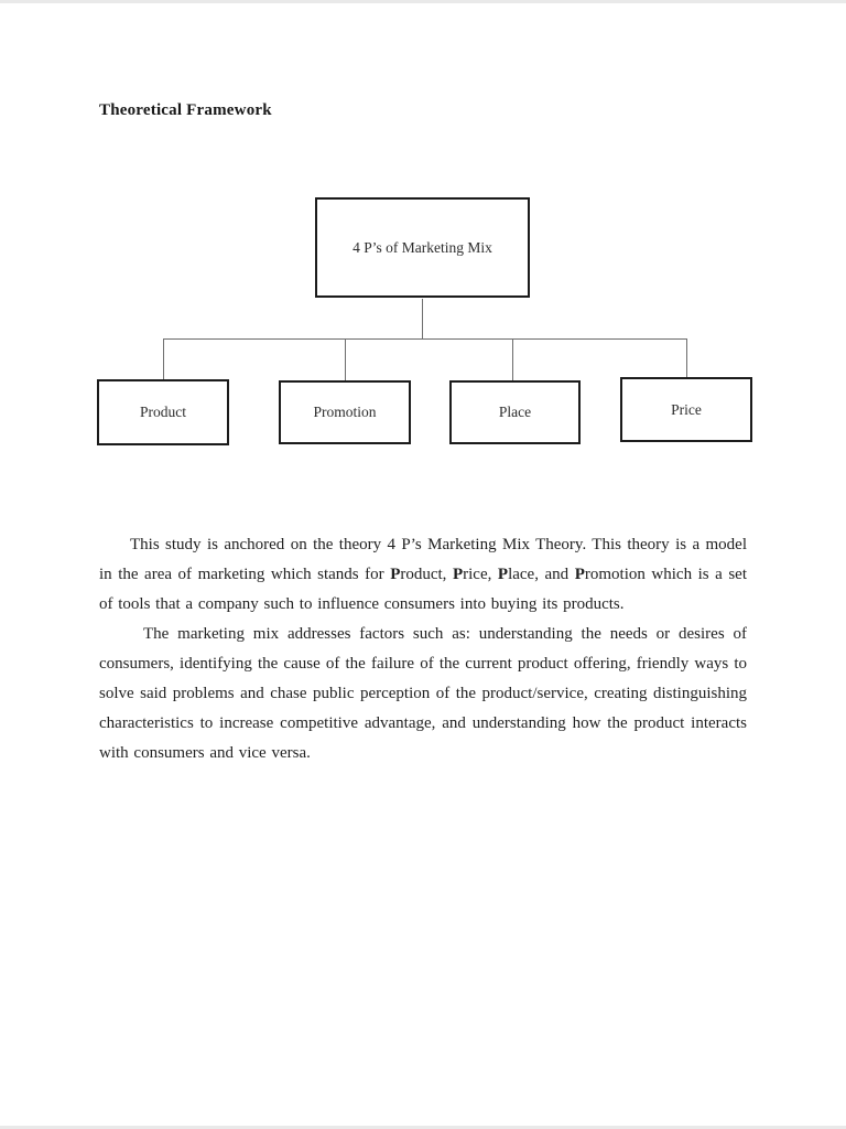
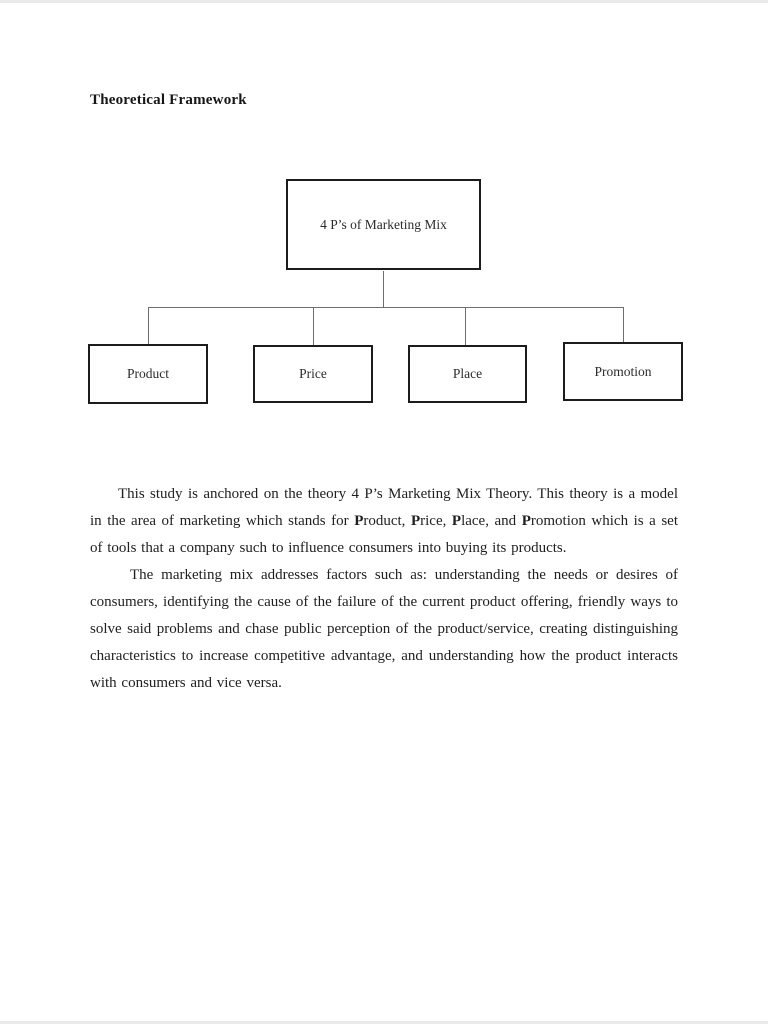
  Theoretical Framework
  4 P’s of Marketing Mix
  Product
- Promotion
+ Price
  Place
- Price
+ Promotion
  This study is anchored on the theory 4 P’s Marketing Mix Theory. This theory is a model in the area of marketing which stands for Product, Price, Place, and Promotion which is a set of tools that a company such to influence consumers into buying its products.
  The marketing mix addresses factors such as: understanding the needs or desires of consumers, identifying the cause of the failure of the current product offering, friendly ways to solve said problems and chase public perception of the product/service, creating distinguishing characteristics to increase competitive advantage, and understanding how the product interacts with consumers and vice versa.
